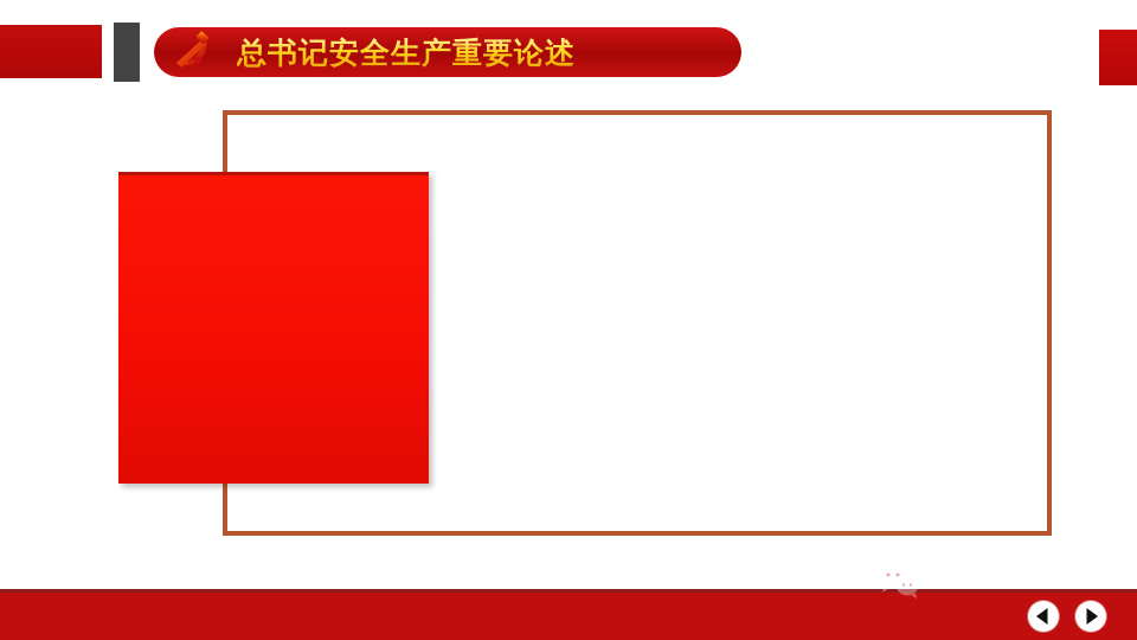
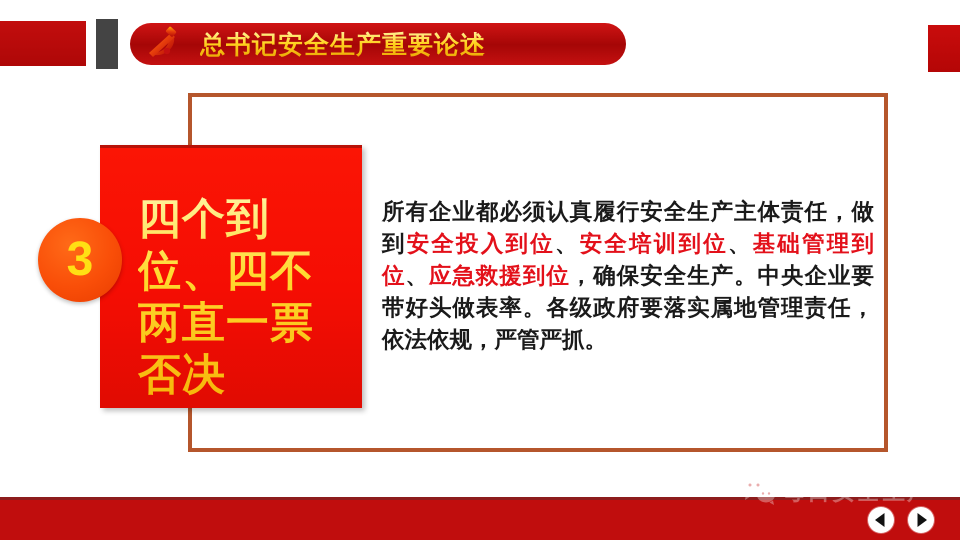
  总书记安全生产重要论述
+ 四个到位、四不两直一票否决
+ 3
+ 所有企业都必须认真履行安全生产主体责任，做到安全投入到位、安全培训到位、基础管理到位、应急救援到位，确保安全生产。中央企业要带好头做表率。各级政府要落实属地管理责任，依法依规，严管严抓。
+ 每日安全生产
